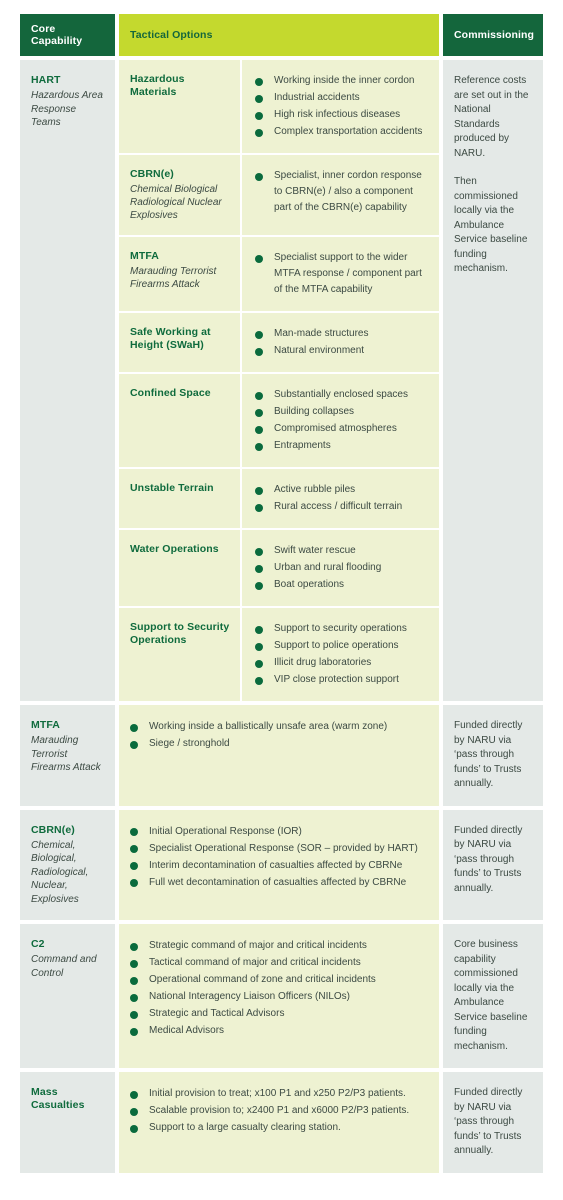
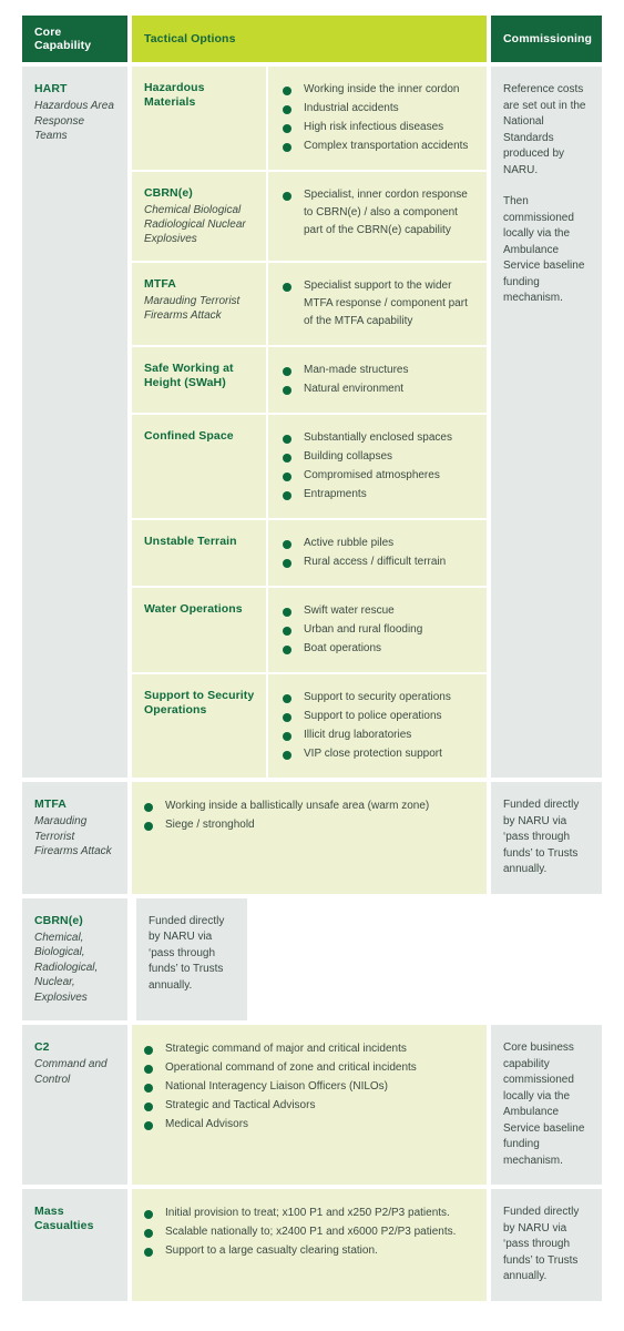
  Core
  Capability
  Tactical Options
  Commissioning
  HART
  Hazardous Area Response Teams
  Hazardous Materials
  Working inside the inner cordon
  Industrial accidents
  High risk infectious diseases
  Complex transportation accidents
  CBRN(e)
  Chemical Biological Radiological Nuclear Explosives
  Specialist, inner cordon response to CBRN(e) / also a component part of the CBRN(e) capability
  MTFA
  Marauding Terrorist Firearms Attack
  Specialist support to the wider MTFA response / component part of the MTFA capability
  Safe Working at Height (SWaH)
  Man-made structures
  Natural environment
  Confined Space
  Substantially enclosed spaces
  Building collapses
  Compromised atmospheres
  Entrapments
  Unstable Terrain
  Active rubble piles
  Rural access / difficult terrain
  Water Operations
  Swift water rescue
  Urban and rural flooding
  Boat operations
  Support to Security Operations
  Support to security operations
  Support to police operations
  Illicit drug laboratories
  VIP close protection support
  Reference costs are set out in the National Standards produced by NARU.
  Then commissioned locally via the Ambulance Service baseline funding mechanism.
  MTFA
  Marauding Terrorist Firearms Attack
  Working inside a ballistically unsafe area (warm zone)
  Siege / stronghold
  Funded directly by NARU via ‘pass through funds’ to Trusts annually.
  CBRN(e)
  Chemical, Biological, Radiological, Nuclear, Explosives
- Initial Operational Response (IOR)
- Specialist Operational Response (SOR – provided by HART)
- Interim decontamination of casualties affected by CBRNe
- Full wet decontamination of casualties affected by CBRNe
  Funded directly by NARU via ‘pass through funds’ to Trusts annually.
  C2
  Command and Control
  Strategic command of major and critical incidents
- Tactical command of major and critical incidents
  Operational command of zone and critical incidents
  National Interagency Liaison Officers (NILOs)
  Strategic and Tactical Advisors
  Medical Advisors
  Core business capability commissioned locally via the Ambulance Service baseline funding mechanism.
  Mass Casualties
  Initial provision to treat; x100 P1 and x250 P2/P3 patients.
- Scalable provision to; x2400 P1 and x6000 P2/P3 patients.
+ Scalable nationally to; x2400 P1 and x6000 P2/P3 patients.
  Support to a large casualty clearing station.
  Funded directly by NARU via ‘pass through funds’ to Trusts annually.
